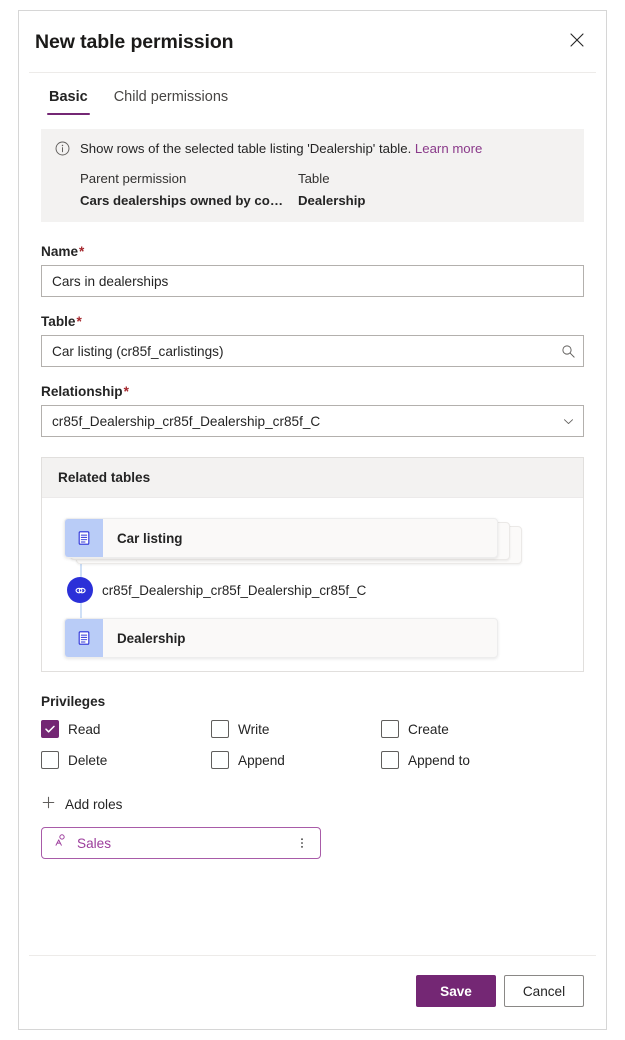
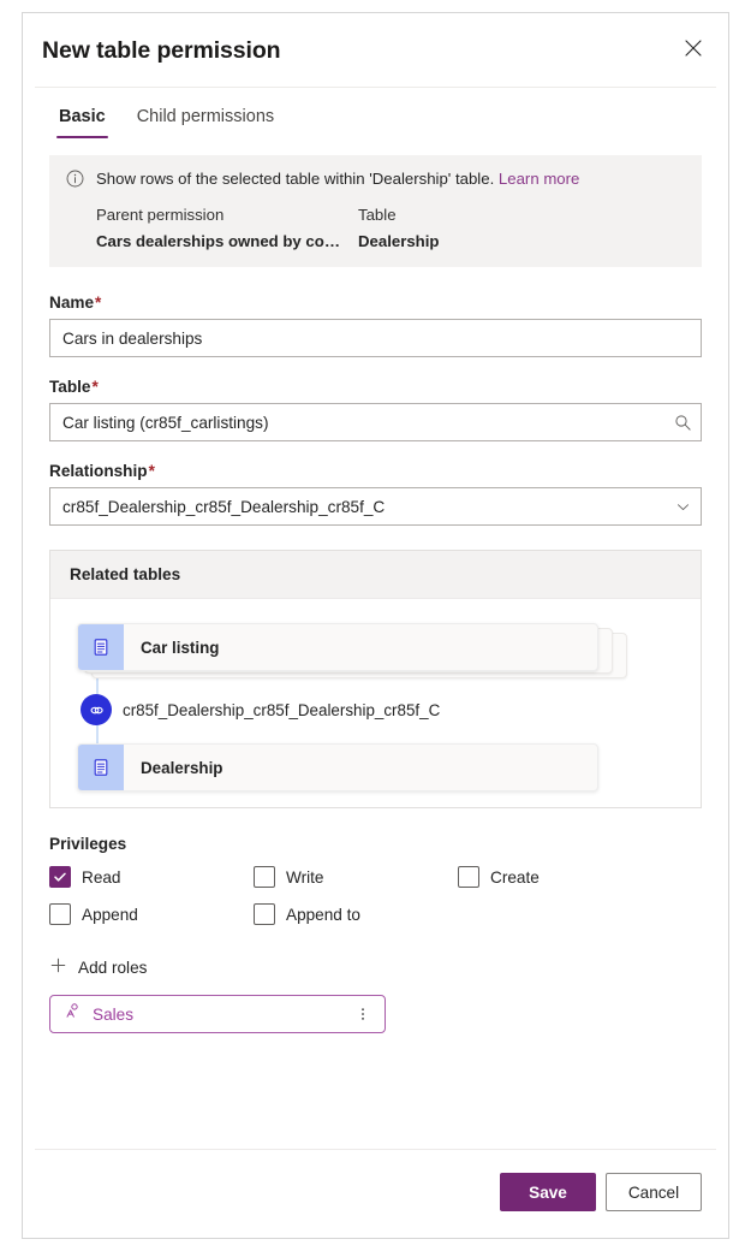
  New table permission
  Basic
  Child permissions
- Show rows of the selected table listing 'Dealership' table. Learn more
+ Show rows of the selected table within 'Dealership' table. Learn more
  Parent permission
  Table
  Cars dealerships owned by comp
  Dealership
  Name*
  Cars in dealerships
  Table*
  Car listing (cr85f_carlistings)
  Relationship*
  cr85f_Dealership_cr85f_Dealership_cr85f_C
  Related tables
  Car listing
  cr85f_Dealership_cr85f_Dealership_cr85f_C
  Dealership
  Privileges
  Read
  Write
  Create
- Delete
  Append
  Append to
  Add roles
  Sales
  Save
  Cancel
